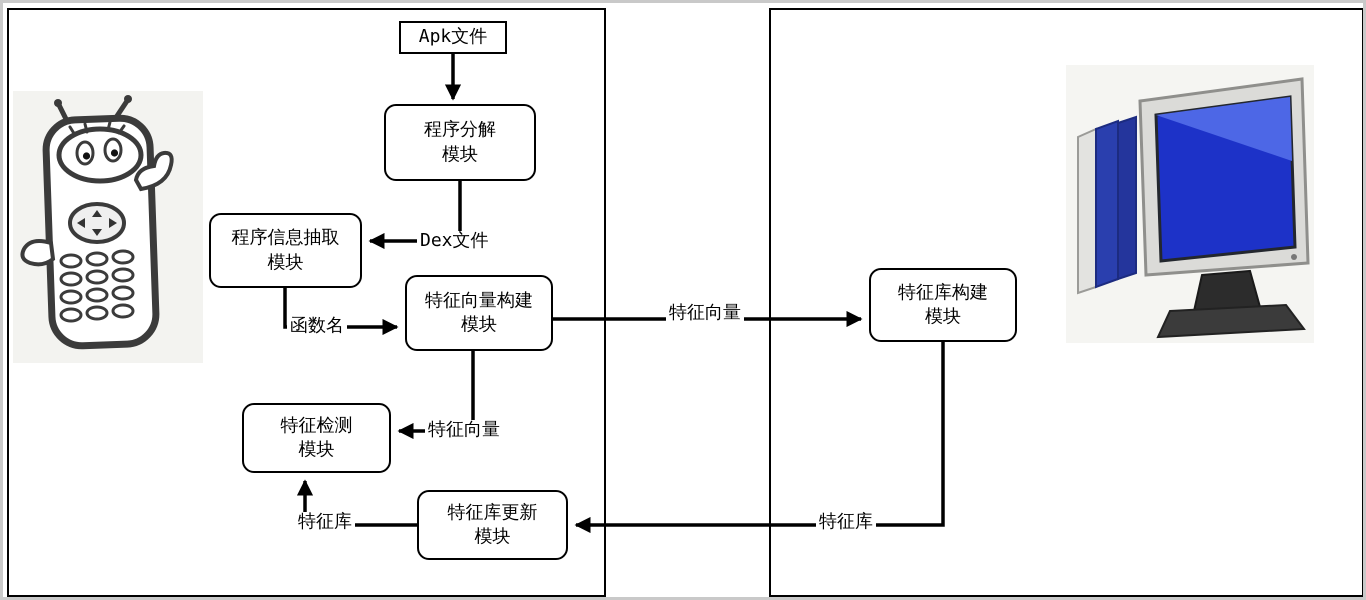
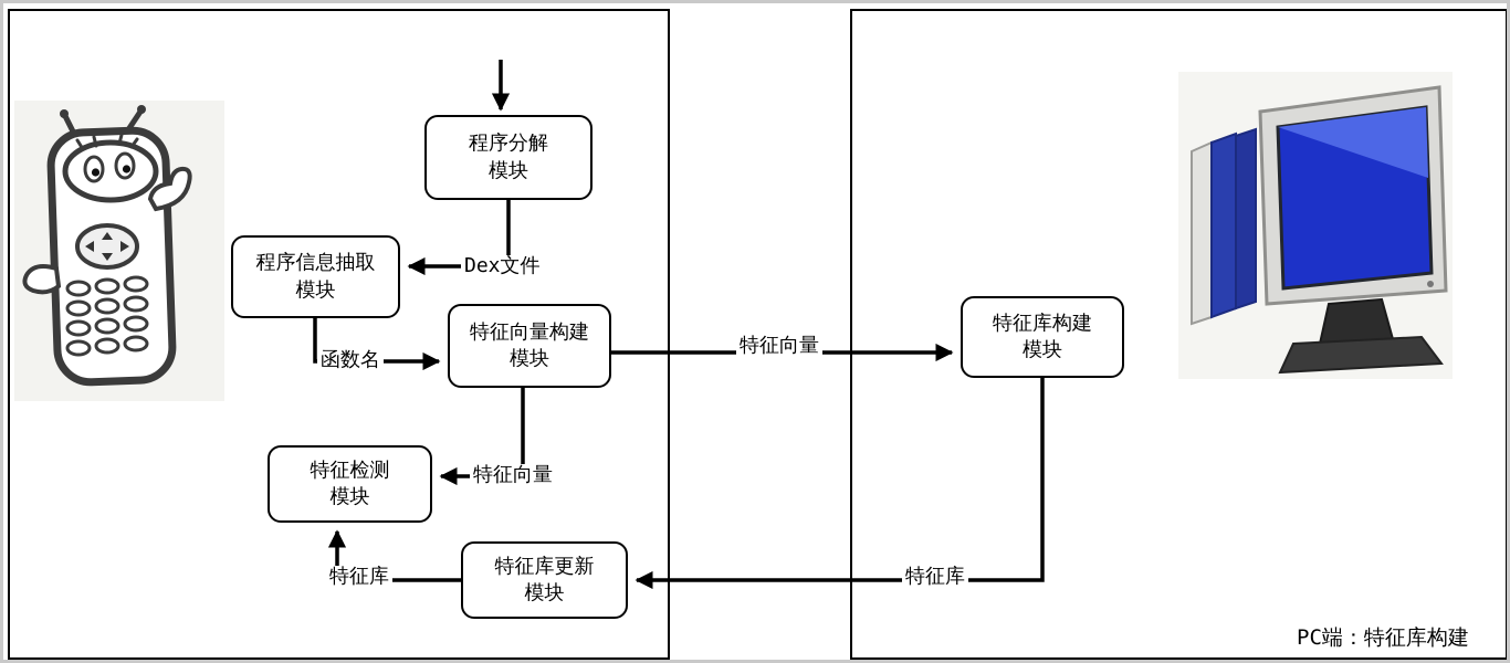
- Apk文件
  程序分解
  模块
  程序信息抽取
  模块
  特征向量构建
  模块
  特征检测
  模块
  特征库更新
  模块
  特征库构建
  模块
  Dex文件
  函数名
  特征向量
  特征向量
  特征库
  特征库
+ PC端：特征库构建
